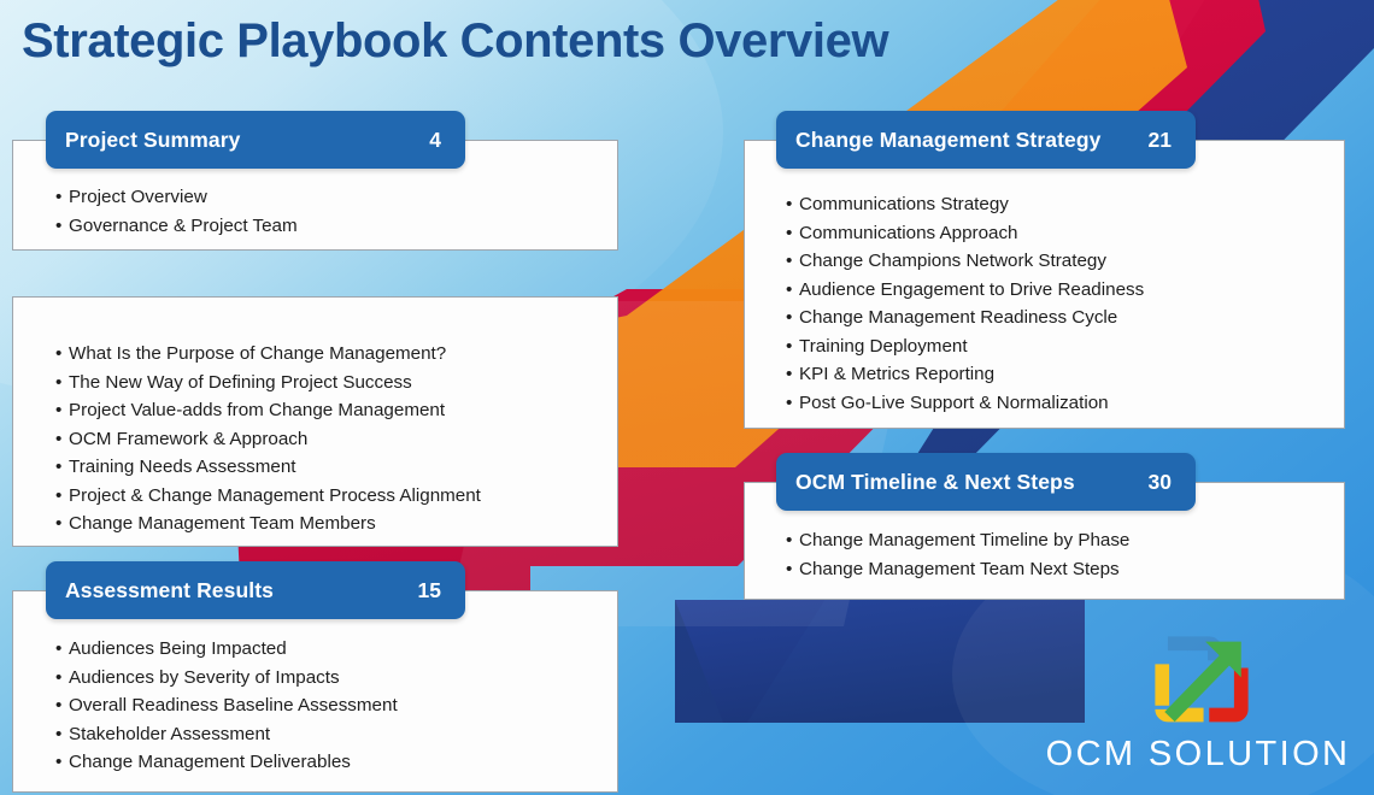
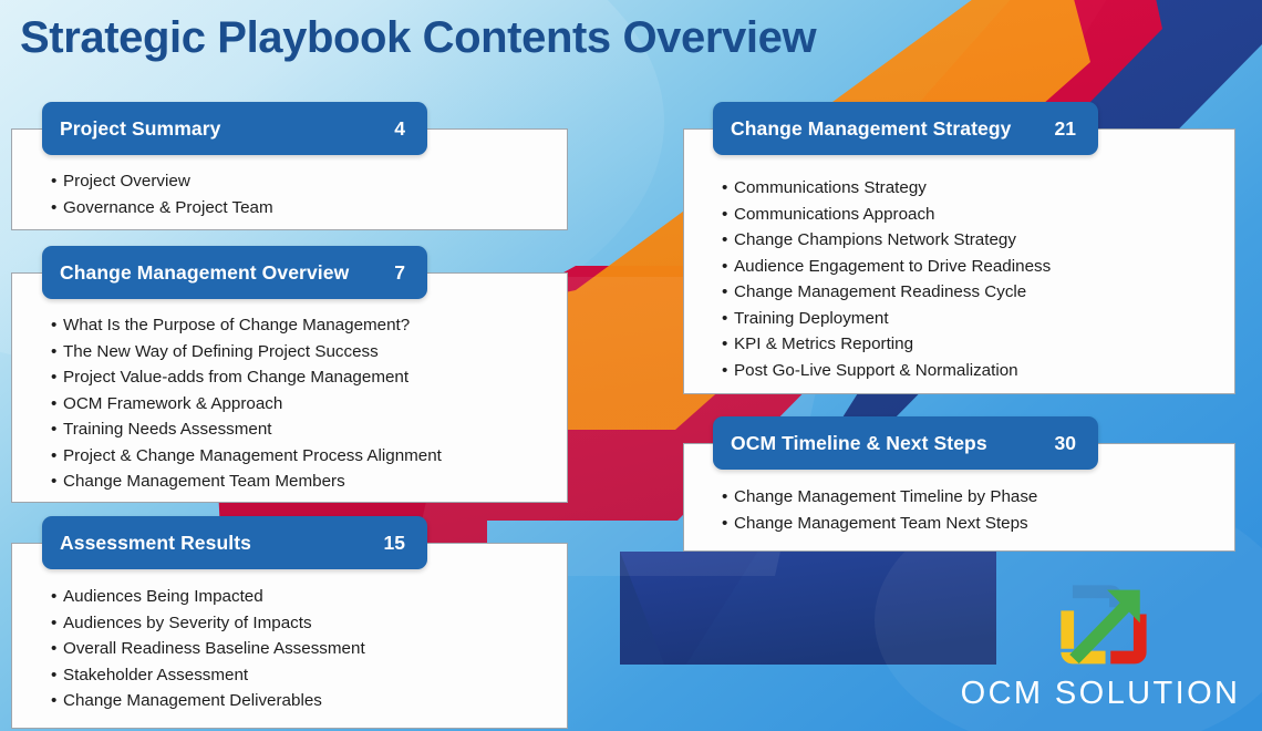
  Strategic Playbook Contents Overview
  Project Summary
  4
  Project Overview
  Governance & Project Team
+ Change Management Overview
+ 7
  What Is the Purpose of Change Management?
  The New Way of Defining Project Success
  Project Value-adds from Change Management
  OCM Framework & Approach
  Training Needs Assessment
  Project & Change Management Process Alignment
  Change Management Team Members
  Assessment Results
  15
  Audiences Being Impacted
  Audiences by Severity of Impacts
  Overall Readiness Baseline Assessment
  Stakeholder Assessment
  Change Management Deliverables
  Change Management Strategy
  21
  Communications Strategy
  Communications Approach
  Change Champions Network Strategy
  Audience Engagement to Drive Readiness
  Change Management Readiness Cycle
  Training Deployment
  KPI & Metrics Reporting
  Post Go-Live Support & Normalization
  OCM Timeline & Next Steps
  30
  Change Management Timeline by Phase
  Change Management Team Next Steps
  OCM SOLUTION
